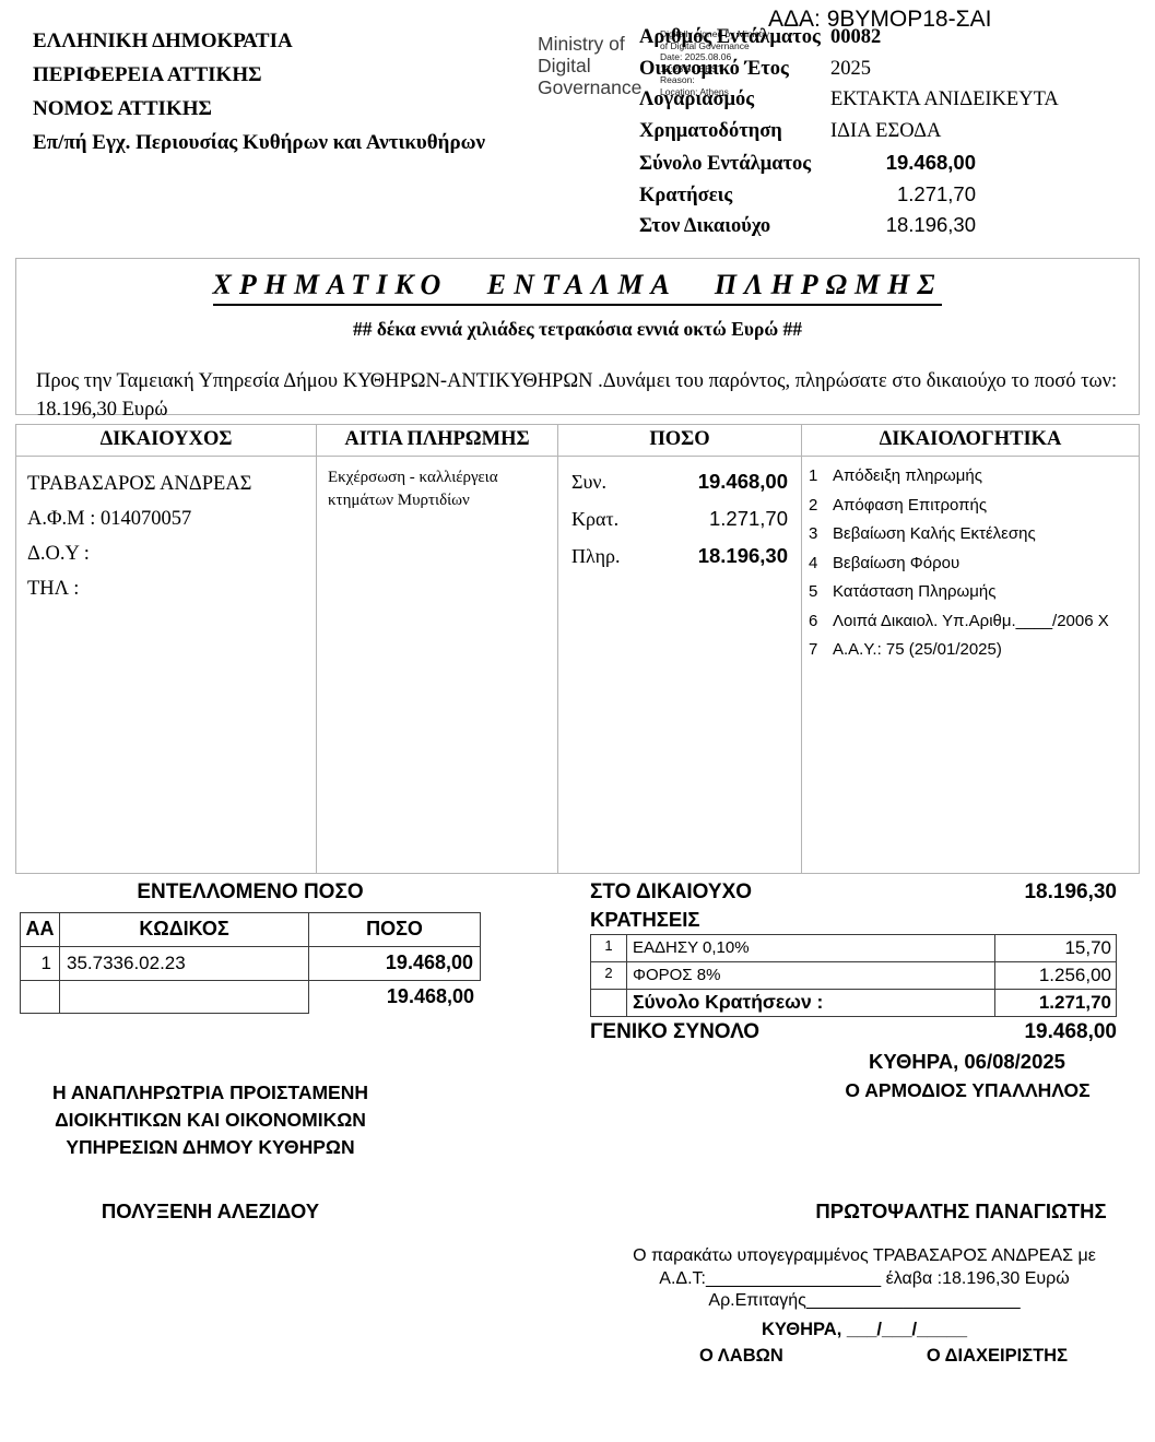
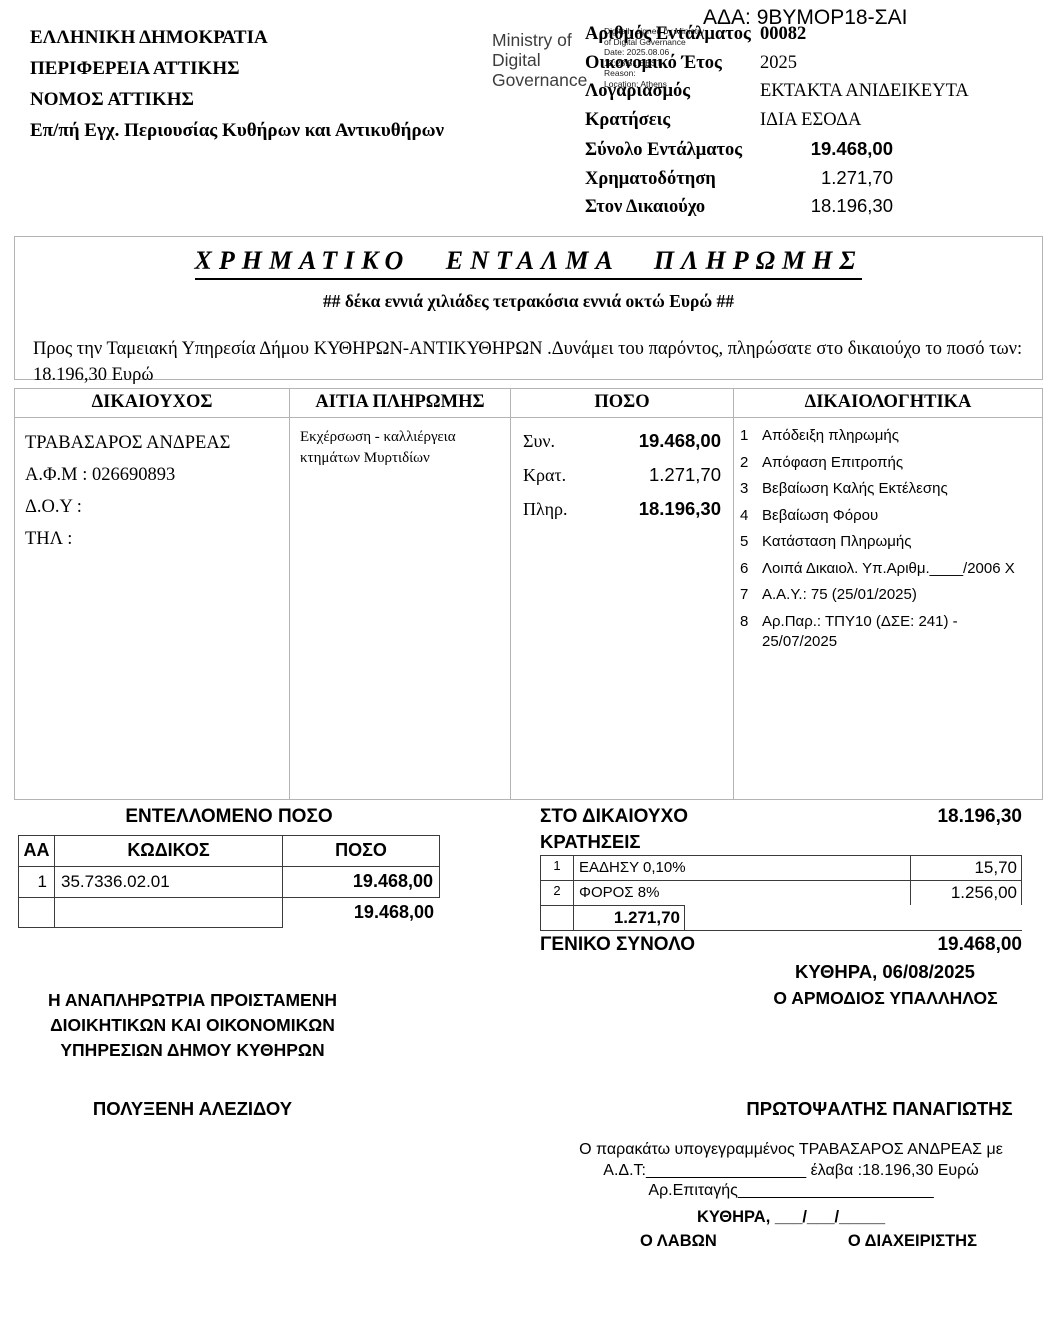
  ΕΛΛΗΝΙΚΗ ΔΗΜΟΚΡΑΤΙΑ
  ΠΕΡΙΦΕΡΕΙΑ ΑΤΤΙΚΗΣ
  ΝΟΜΟΣ ΑΤΤΙΚΗΣ
  Επ/πή Εγχ. Περιουσίας Κυθήρων και Αντικυθήρων
  ΑΔΑ: 9ΒΥΜΟΡ18-ΣΑΙ
  Ministry of
  Digital
  Governance
  Digitally signed by Ministry
  of Digital Governance
  Date: 2025.08.06
  12:28:51 EEST
  Reason:
  Location: Athens
  Αριθμός Εντάλματος
  00082
  Οικονομικό Έτος
  2025
  Λογαριασμός
  ΕΚΤΑΚΤΑ ΑΝΙΔΕΙΚΕΥΤΑ
- Χρηματοδότηση
+ Κρατήσεις
  ΙΔΙΑ ΕΣΟΔΑ
  Σύνολο Εντάλματος
  19.468,00
- Κρατήσεις
+ Χρηματοδότηση
  1.271,70
  Στον Δικαιούχο
  18.196,30
  ΧΡΗΜΑΤΙΚΟ ΕΝΤΑΛΜΑ ΠΛΗΡΩΜΗΣ
  ## δέκα εννιά χιλιάδες τετρακόσια εννιά οκτώ Ευρώ ##
  Προς την Ταμειακή Υπηρεσία Δήμου ΚΥΘΗΡΩΝ-ΑΝΤΙΚΥΘΗΡΩΝ .Δυνάμει του παρόντος, πληρώσατε στο δικαιούχο το ποσό των: 18.196,30 Ευρώ
  ΔΙΚΑΙΟΥΧΟΣ
  ΤΡΑΒΑΣΑΡΟΣ ΑΝΔΡΕΑΣ
- Α.Φ.Μ : 014070057
+ Α.Φ.Μ : 026690893
  Δ.Ο.Υ :
  ΤΗΛ :
  ΑΙΤΙΑ ΠΛΗΡΩΜΗΣ
  Εκχέρσωση - καλλιέργεια κτημάτων Μυρτιδίων
  ΠΟΣΟ
  Συν.
  19.468,00
  Κρατ.
  1.271,70
  Πληρ.
  18.196,30
  ΔΙΚΑΙΟΛΟΓΗΤΙΚΑ
  1
  Απόδειξη πληρωμής
  2
  Απόφαση Επιτροπής
  3
  Βεβαίωση Καλής Εκτέλεσης
  4
  Βεβαίωση Φόρου
  5
  Κατάσταση Πληρωμής
  6
  Λοιπά Δικαιολ. Υπ.Αριθμ.____/2006 Χ
  7
  Α.Α.Υ.: 75 (25/01/2025)
+ 8
+ Αρ.Παρ.: ΤΠΥ10 (ΔΣΕ: 241) - 25/07/2025
  ΕΝΤΕΛΛΟΜΕΝΟ ΠΟΣΟ
  ΑΑ
  ΚΩΔΙΚΟΣ
  ΠΟΣΟ
  1
- 35.7336.02.23
+ 35.7336.02.01
  19.468,00
  19.468,00
  ΣΤΟ ΔΙΚΑΙΟΥΧΟ
  18.196,30
  ΚΡΑΤΗΣΕΙΣ
  1
  ΕΑΔΗΣΥ 0,10%
  15,70
  2
  ΦΟΡΟΣ 8%
  1.256,00
- Σύνολο Κρατήσεων :
  1.271,70
  ΓΕΝΙΚΟ ΣΥΝΟΛΟ
  19.468,00
  ΚΥΘΗΡΑ, 06/08/2025
  Η ΑΝΑΠΛΗΡΩΤΡΙΑ ΠΡΟΙΣΤΑΜΕΝΗ
  ΔΙΟΙΚΗΤΙΚΩΝ ΚΑΙ ΟΙΚΟΝΟΜΙΚΩΝ
  ΥΠΗΡΕΣΙΩΝ ΔΗΜΟΥ ΚΥΘΗΡΩΝ
  Ο ΑΡΜΟΔΙΟΣ ΥΠΑΛΛΗΛΟΣ
  ΠΟΛΥΞΕΝΗ ΑΛΕΖΙΔΟΥ
  ΠΡΩΤΟΨΑΛΤΗΣ ΠΑΝΑΓΙΩΤΗΣ
  Ο παρακάτω υπογεγραμμένος ΤΡΑΒΑΣΑΡΟΣ ΑΝΔΡΕΑΣ με
  Α.Δ.Τ:__________________ έλαβα :18.196,30 Ευρώ
  Αρ.Επιταγής______________________
  ΚΥΘΗΡΑ, ___/___/_____
  Ο ΛΑΒΩΝ
  Ο ΔΙΑΧΕΙΡΙΣΤΗΣ
